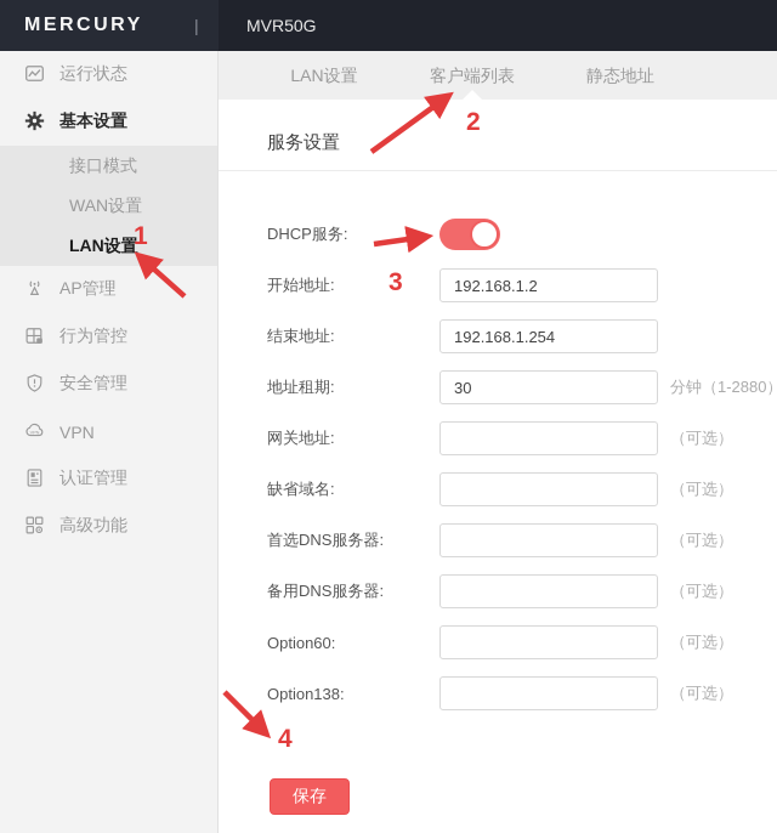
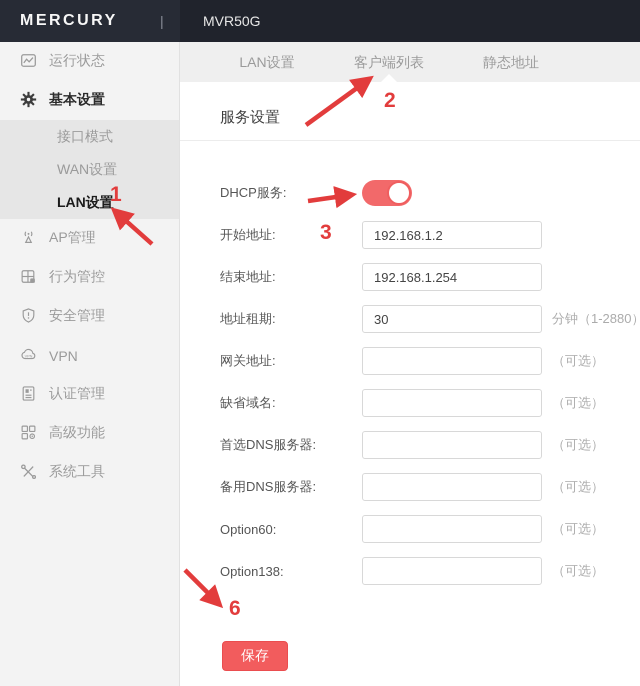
  MERCURY
  |
  MVR50G
  运行状态
  基本设置
  接口模式
  WAN设置
  LAN设置
  AP管理
  行为管控
  安全管理
  VPN
  认证管理
  高级功能
+ 系统工具
  LAN设置
  客户端列表
  静态地址
  服务设置
  DHCP服务:
  开始地址:
  192.168.1.2
  结束地址:
  192.168.1.254
  地址租期:
  30
  分钟（1-2880）
  网关地址:
  （可选）
  缺省域名:
  （可选）
  首选DNS服务器:
  （可选）
  备用DNS服务器:
  （可选）
  Option60:
  （可选）
  Option138:
  （可选）
  保存
  1
  2
  3
- 4
+ 6
